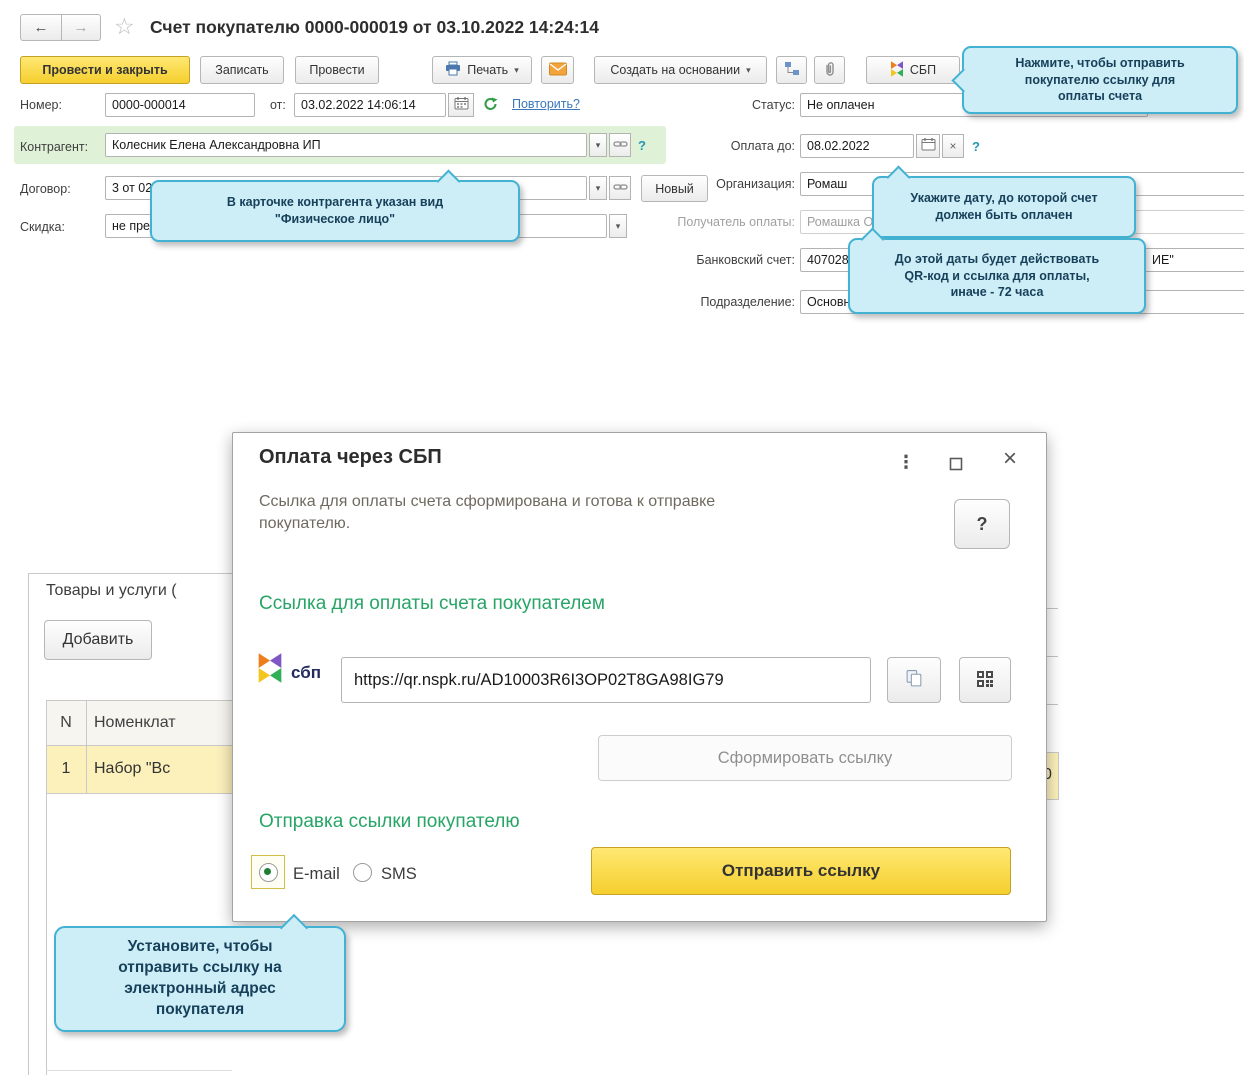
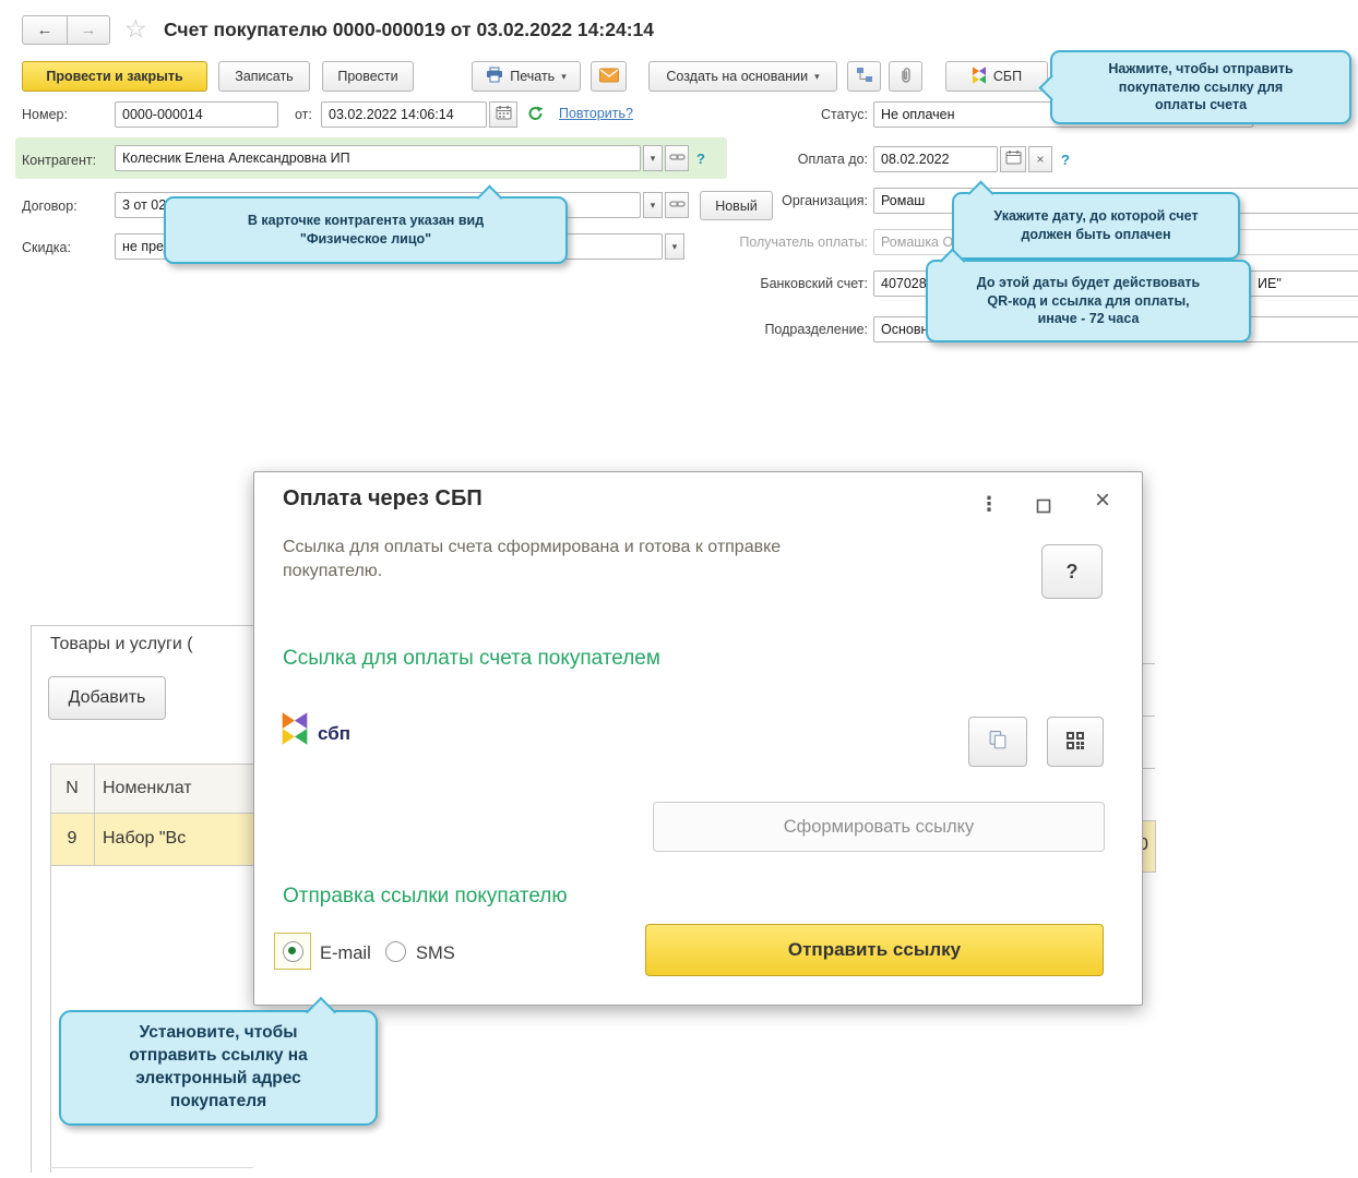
  ←
  →
  ☆
- Счет покупателю 0000-000019 от 03.10.2022 14:24:14
+ Счет покупателю 0000-000019 от 03.02.2022 14:24:14
  Провести и закрыть
  Записать
  Провести
  Печать
  ▾
  Создать на основании
  ▾
  СБП
  Номер:
  0000-000014
  от:
  03.02.2022 14:06:14
  Повторить?
  Контрагент:
  Колесник Елена Александровна ИП
  ▾
  ?
  Договор:
  3 от 02
  ▾
  Новый
  Скидка:
  ▾
  Статус:
  Не оплачен
  Оплата до:
  08.02.2022
  ×
  ?
  Организация:
  Ромаш
  Получатель оплаты:
  Ромашка О
  Банковский счет:
  ИЕ"
  Подразделение:
  Нажмите, чтобы отправить покупателю ссылку для оплаты счета
  Укажите дату, до которой счет должен быть оплачен
  В карточке контрагента указан вид "Физическое лицо"
  До этой даты будет действовать QR-код и ссылка для оплаты, иначе - 72 часа
  Товары и услуги (
  Добавить
  N
  Номенклат
- 1
+ 9
  Набор "Вс
  0
  Оплата через СБП
  ⋮
  ×
  Ссылка для оплаты счета сформирована и готова к отправке покупателю.
  ?
  Ссылка для оплаты счета покупателем
  сбп
- https://qr.nspk.ru/AD10003R6I3OP02T8GA98IG79
  Сформировать ссылку
  Отправка ссылки покупателю
  E-mail
  SMS
  Отправить ссылку
  Установите, чтобы отправить ссылку на электронный адрес покупателя
